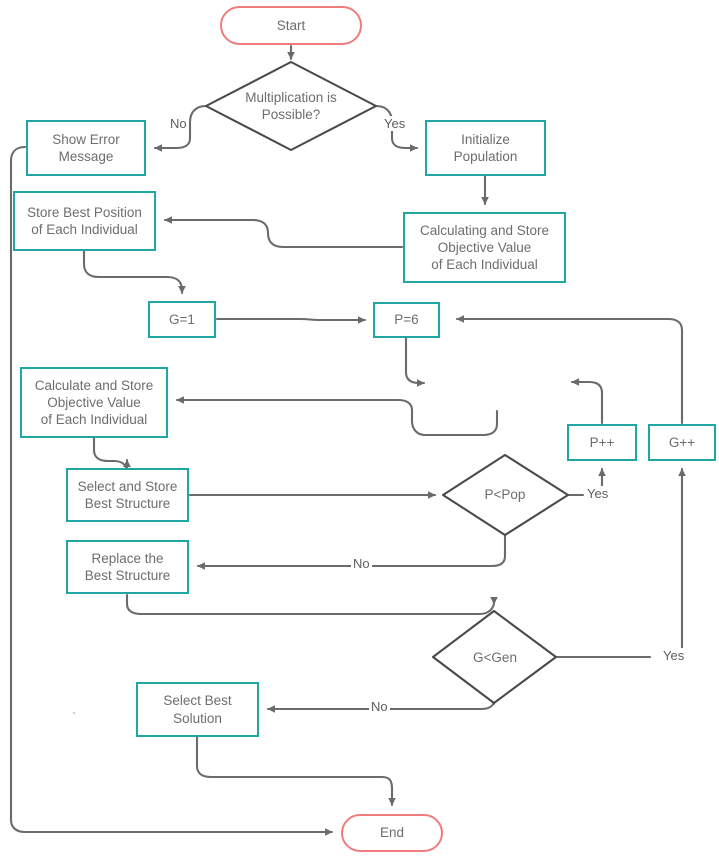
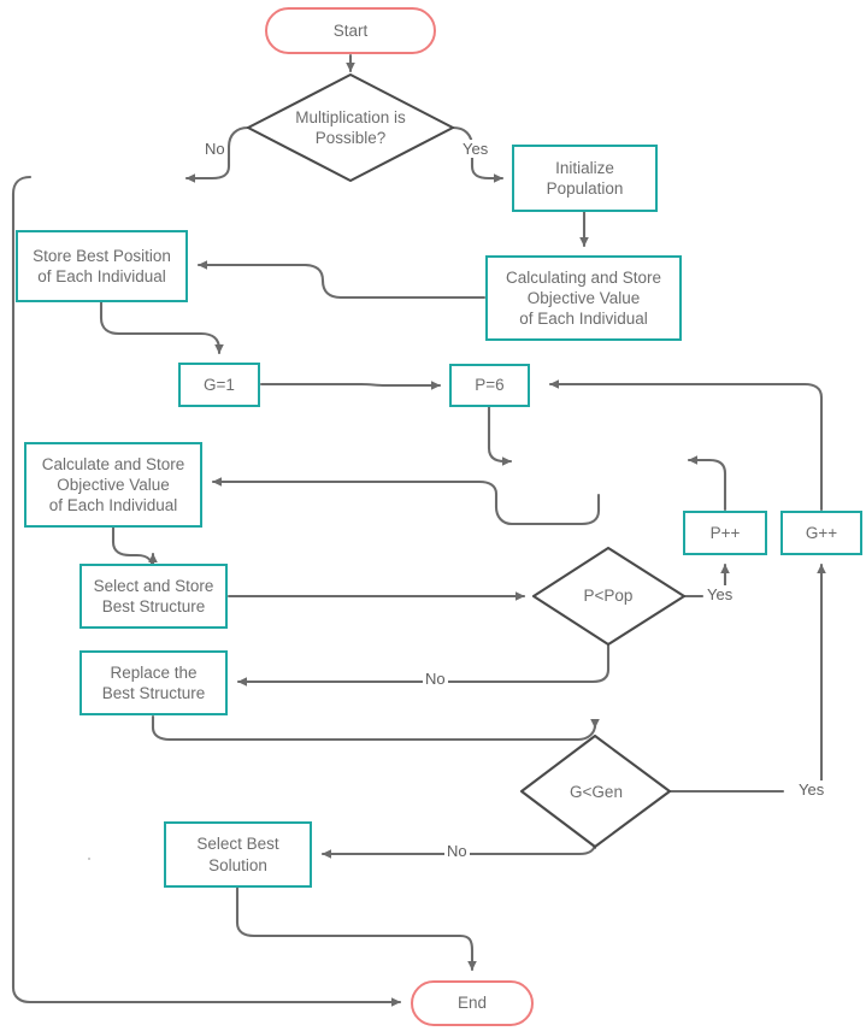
  Start
  Multiplication is
  Possible?
- Show Error
- Message
  Initialize
  Population
  Store Best Position
  of Each Individual
  Calculating and Store
  Objective Value
  of Each Individual
  G=1
  P=6
  Calculate and Store
  Objective Value
  of Each Individual
  P++
  G++
  Select and Store
  Best Structure
  P<Pop
  Replace the
  Best Structure
  G<Gen
  Select Best
  Solution
  End
  No
  Yes
  Yes
  No
  Yes
  No
